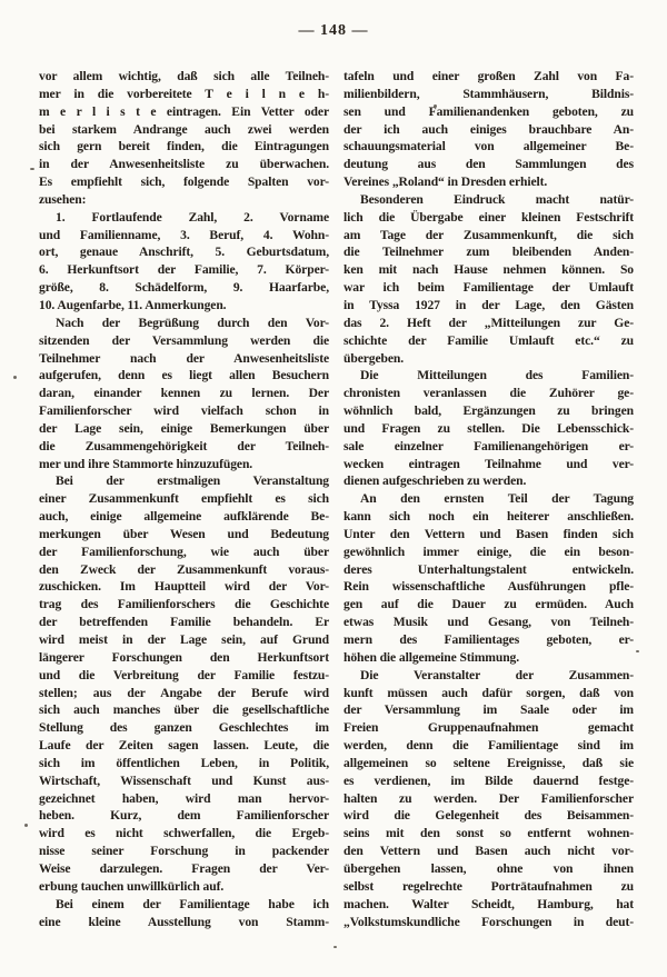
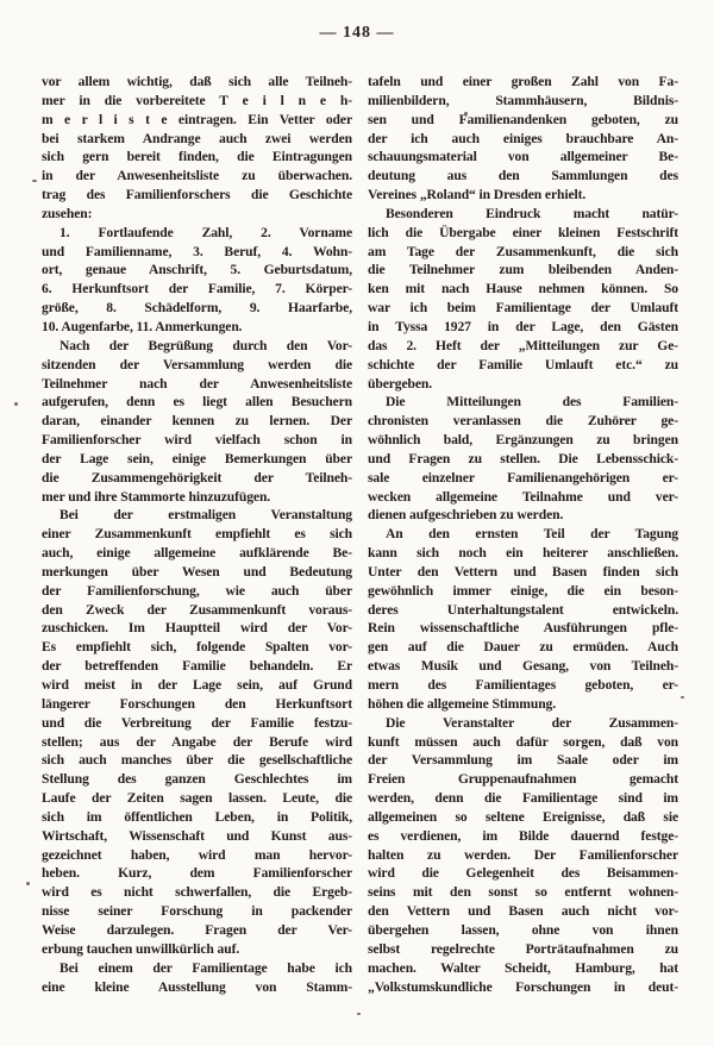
  — 148 —
  vor allem wichtig, daß sich alle Teilneh-
  mer in die vorbereitete T e i l n e h-
  m e r l i s t e eintragen. Ein Vetter oder
  bei starkem Andrange auch zwei werden
  sich gern bereit finden, die Eintragungen
  in der Anwesenheitsliste zu überwachen.
- Es empfiehlt sich, folgende Spalten vor-
+ trag des Familienforschers die Geschichte
  zusehen:
  1. Fortlaufende Zahl, 2. Vorname
  und Familienname, 3. Beruf, 4. Wohn-
  ort, genaue Anschrift, 5. Geburtsdatum,
  6. Herkunftsort der Familie, 7. Körper-
  größe, 8. Schädelform, 9. Haarfarbe,
  10. Augenfarbe, 11. Anmerkungen.
  Nach der Begrüßung durch den Vor-
  sitzenden der Versammlung werden die
  Teilnehmer nach der Anwesenheitsliste
  aufgerufen, denn es liegt allen Besuchern
  daran, einander kennen zu lernen. Der
  Familienforscher wird vielfach schon in
  der Lage sein, einige Bemerkungen über
  die Zusammengehörigkeit der Teilneh-
  mer und ihre Stammorte hinzuzufügen.
  Bei der erstmaligen Veranstaltung
  einer Zusammenkunft empfiehlt es sich
  auch, einige allgemeine aufklärende Be-
  merkungen über Wesen und Bedeutung
  der Familienforschung, wie auch über
  den Zweck der Zusammenkunft voraus-
  zuschicken. Im Hauptteil wird der Vor-
- trag des Familienforschers die Geschichte
+ Es empfiehlt sich, folgende Spalten vor-
  der betreffenden Familie behandeln. Er
  wird meist in der Lage sein, auf Grund
  längerer Forschungen den Herkunftsort
  und die Verbreitung der Familie festzu-
  stellen; aus der Angabe der Berufe wird
  sich auch manches über die gesellschaftliche
  Stellung des ganzen Geschlechtes im
  Laufe der Zeiten sagen lassen. Leute, die
  sich im öffentlichen Leben, in Politik,
  Wirtschaft, Wissenschaft und Kunst aus-
  gezeichnet haben, wird man hervor-
  heben. Kurz, dem Familienforscher
  wird es nicht schwerfallen, die Ergeb-
  nisse seiner Forschung in packender
  Weise darzulegen. Fragen der Ver-
  erbung tauchen unwillkürlich auf.
  Bei einem der Familientage habe ich
  eine kleine Ausstellung von Stamm-
  tafeln und einer großen Zahl von Fa-
  milienbildern, Stammhäusern, Bildnis-
  sen und Familienandenken geboten, zu
  der ich auch einiges brauchbare An-
  schauungsmaterial von allgemeiner Be-
  deutung aus den Sammlungen des
  Vereines „Roland“ in Dresden erhielt.
  Besonderen Eindruck macht natür-
  lich die Übergabe einer kleinen Festschrift
  am Tage der Zusammenkunft, die sich
  die Teilnehmer zum bleibenden Anden-
  ken mit nach Hause nehmen können. So
  war ich beim Familientage der Umlauft
  in Tyssa 1927 in der Lage, den Gästen
  das 2. Heft der „Mitteilungen zur Ge-
  schichte der Familie Umlauft etc.“ zu
  übergeben.
  Die Mitteilungen des Familien-
  chronisten veranlassen die Zuhörer ge-
  wöhnlich bald, Ergänzungen zu bringen
  und Fragen zu stellen. Die Lebensschick-
  sale einzelner Familienangehörigen er-
- wecken eintragen Teilnahme und ver-
+ wecken allgemeine Teilnahme und ver-
  dienen aufgeschrieben zu werden.
  An den ernsten Teil der Tagung
  kann sich noch ein heiterer anschließen.
  Unter den Vettern und Basen finden sich
  gewöhnlich immer einige, die ein beson-
  deres Unterhaltungstalent entwickeln.
  Rein wissenschaftliche Ausführungen pfle-
  gen auf die Dauer zu ermüden. Auch
  etwas Musik und Gesang, von Teilneh-
  mern des Familientages geboten, er-
  höhen die allgemeine Stimmung.
  Die Veranstalter der Zusammen-
  kunft müssen auch dafür sorgen, daß von
  der Versammlung im Saale oder im
  Freien Gruppenaufnahmen gemacht
  werden, denn die Familientage sind im
  allgemeinen so seltene Ereignisse, daß sie
  es verdienen, im Bilde dauernd festge-
  halten zu werden. Der Familienforscher
  wird die Gelegenheit des Beisammen-
  seins mit den sonst so entfernt wohnen-
  den Vettern und Basen auch nicht vor-
  übergehen lassen, ohne von ihnen
  selbst regelrechte Porträtaufnahmen zu
  machen. Walter Scheidt, Hamburg, hat
  „Volkstumskundliche Forschungen in deut-
